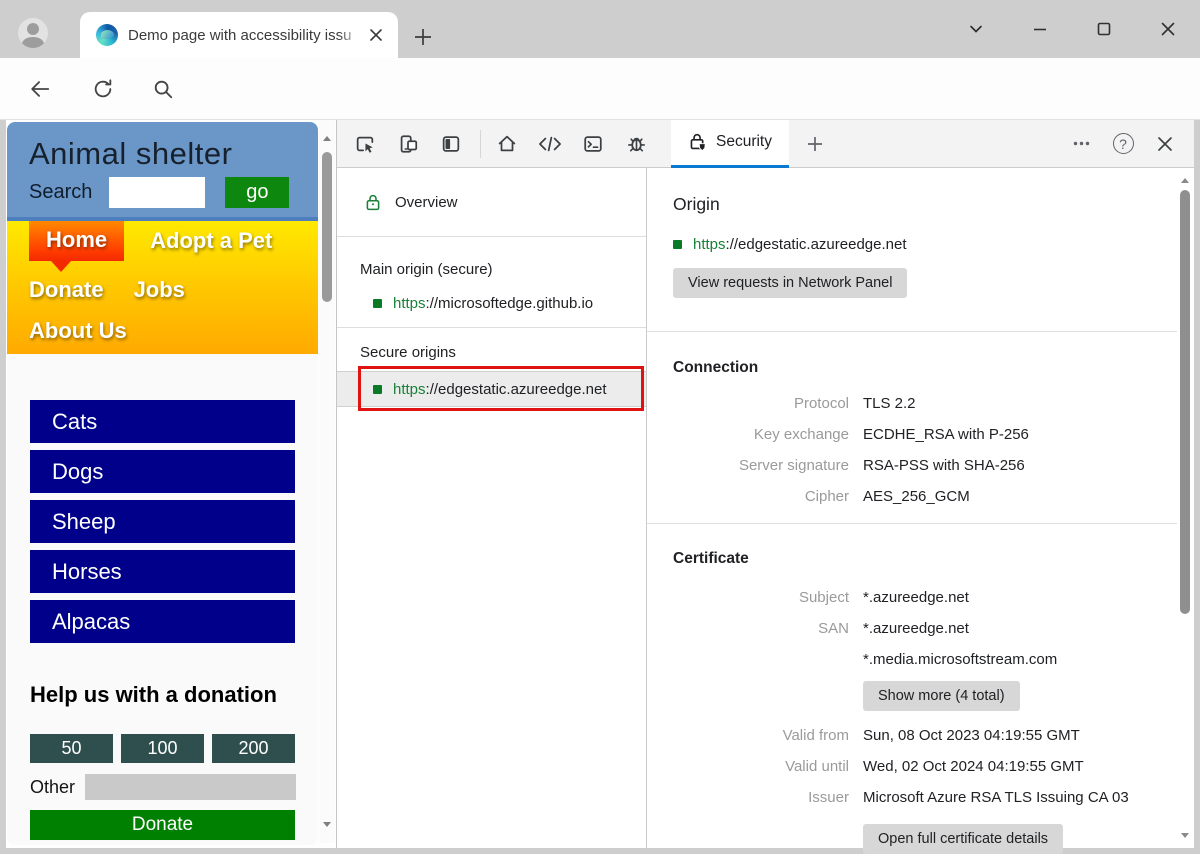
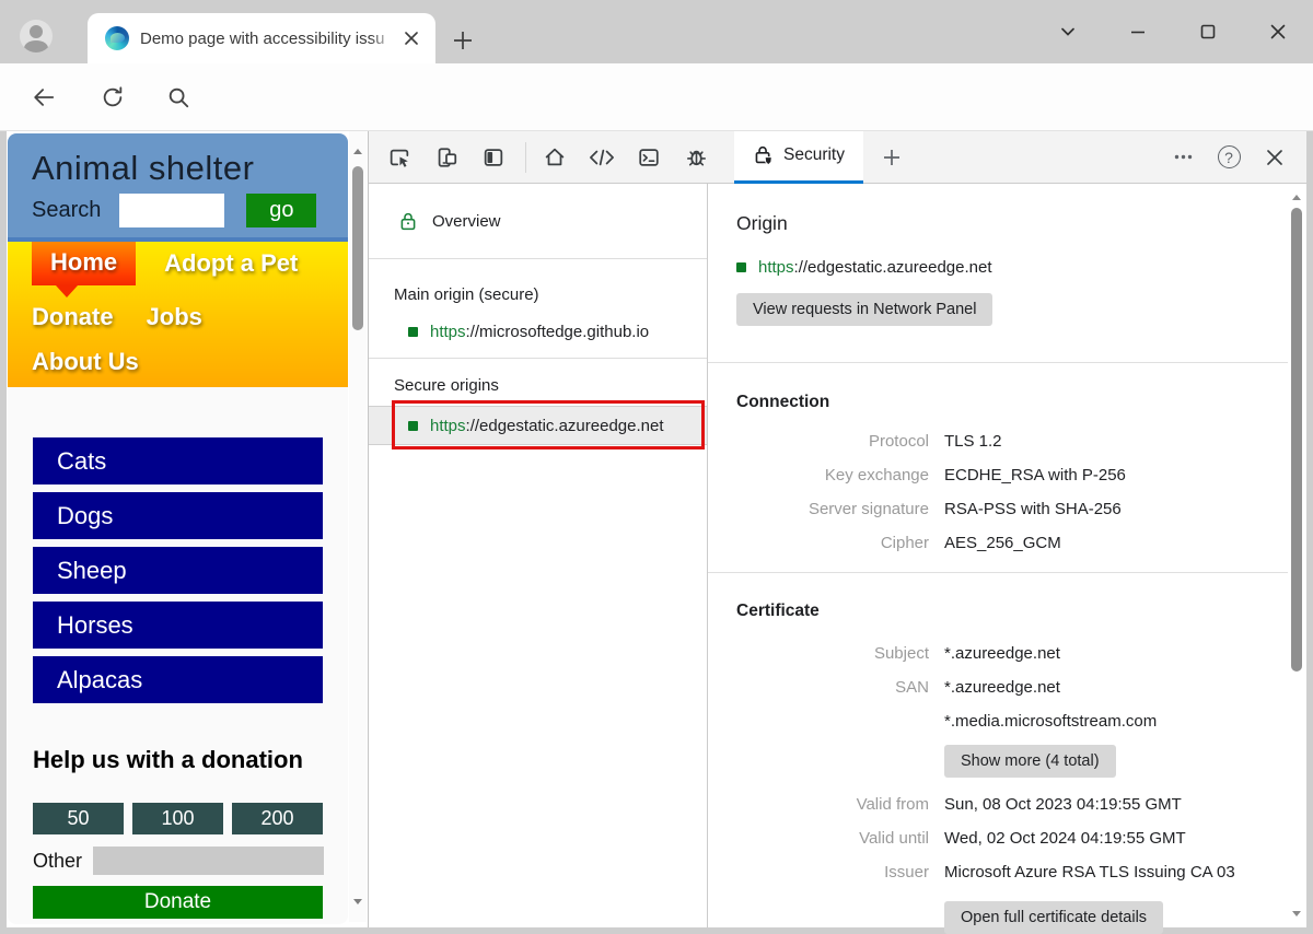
  Demo page with accessibility issu
  Animal shelter
  Search
  go
  Home
  Adopt a Pet
  Donate
  Jobs
  About Us
  Cats
  Dogs
  Sheep
  Horses
  Alpacas
  Help us with a donation
  50
  100
  200
  Other
  Donate
  Security
  ?
  Overview
  Main origin (secure)
  https://microsoftedge.github.io
  Secure origins
  https://edgestatic.azureedge.net
  Origin
  https://edgestatic.azureedge.net
  View requests in Network Panel
  Connection
  Protocol
- TLS 2.2
+ TLS 1.2
  Key exchange
  ECDHE_RSA with P-256
  Server signature
  RSA-PSS with SHA-256
  Cipher
  AES_256_GCM
  Certificate
  Subject
  *.azureedge.net
  SAN
  *.azureedge.net
  *.media.microsoftstream.com
  Show more (4 total)
  Valid from
  Sun, 08 Oct 2023 04:19:55 GMT
  Valid until
  Wed, 02 Oct 2024 04:19:55 GMT
  Issuer
  Microsoft Azure RSA TLS Issuing CA 03
  Open full certificate details
